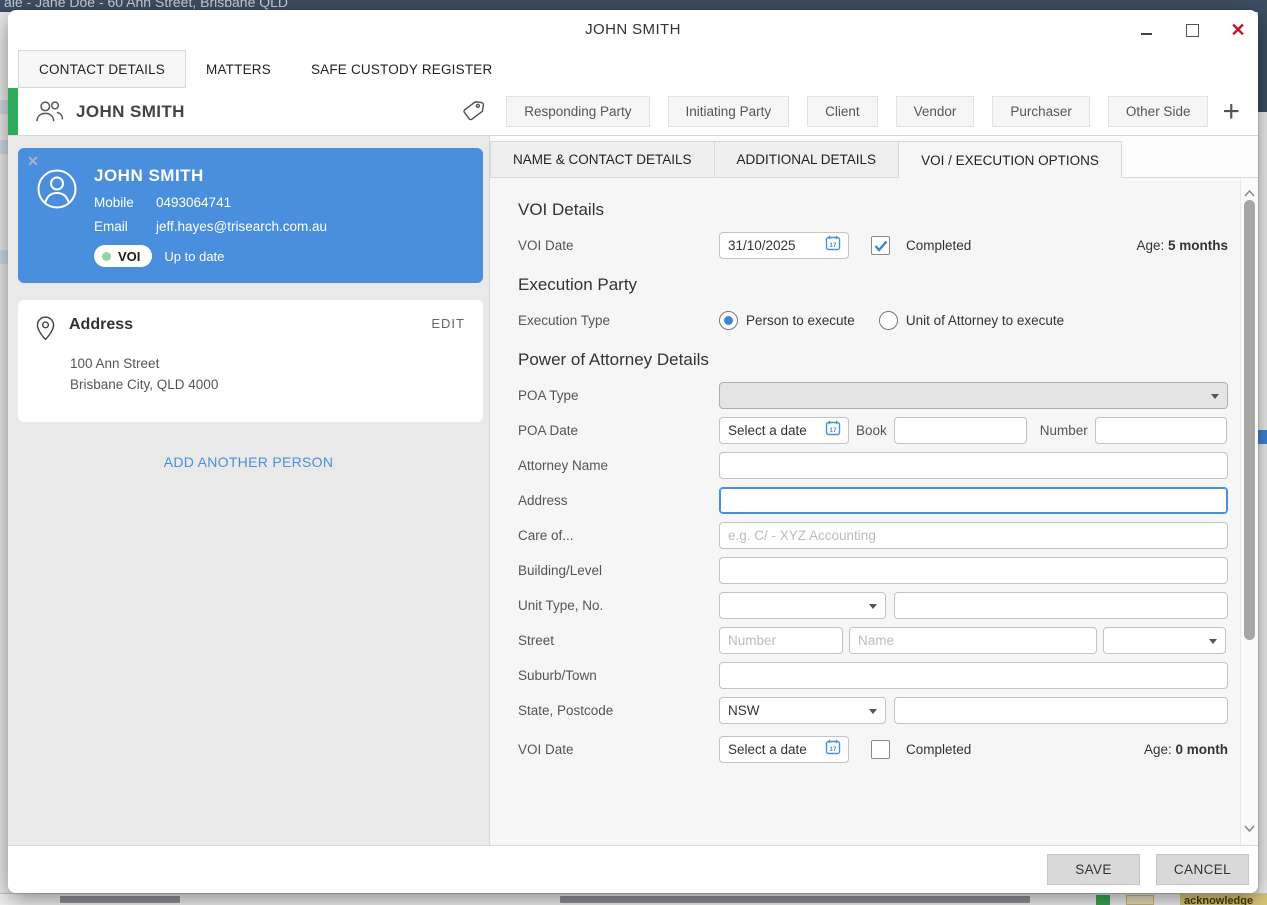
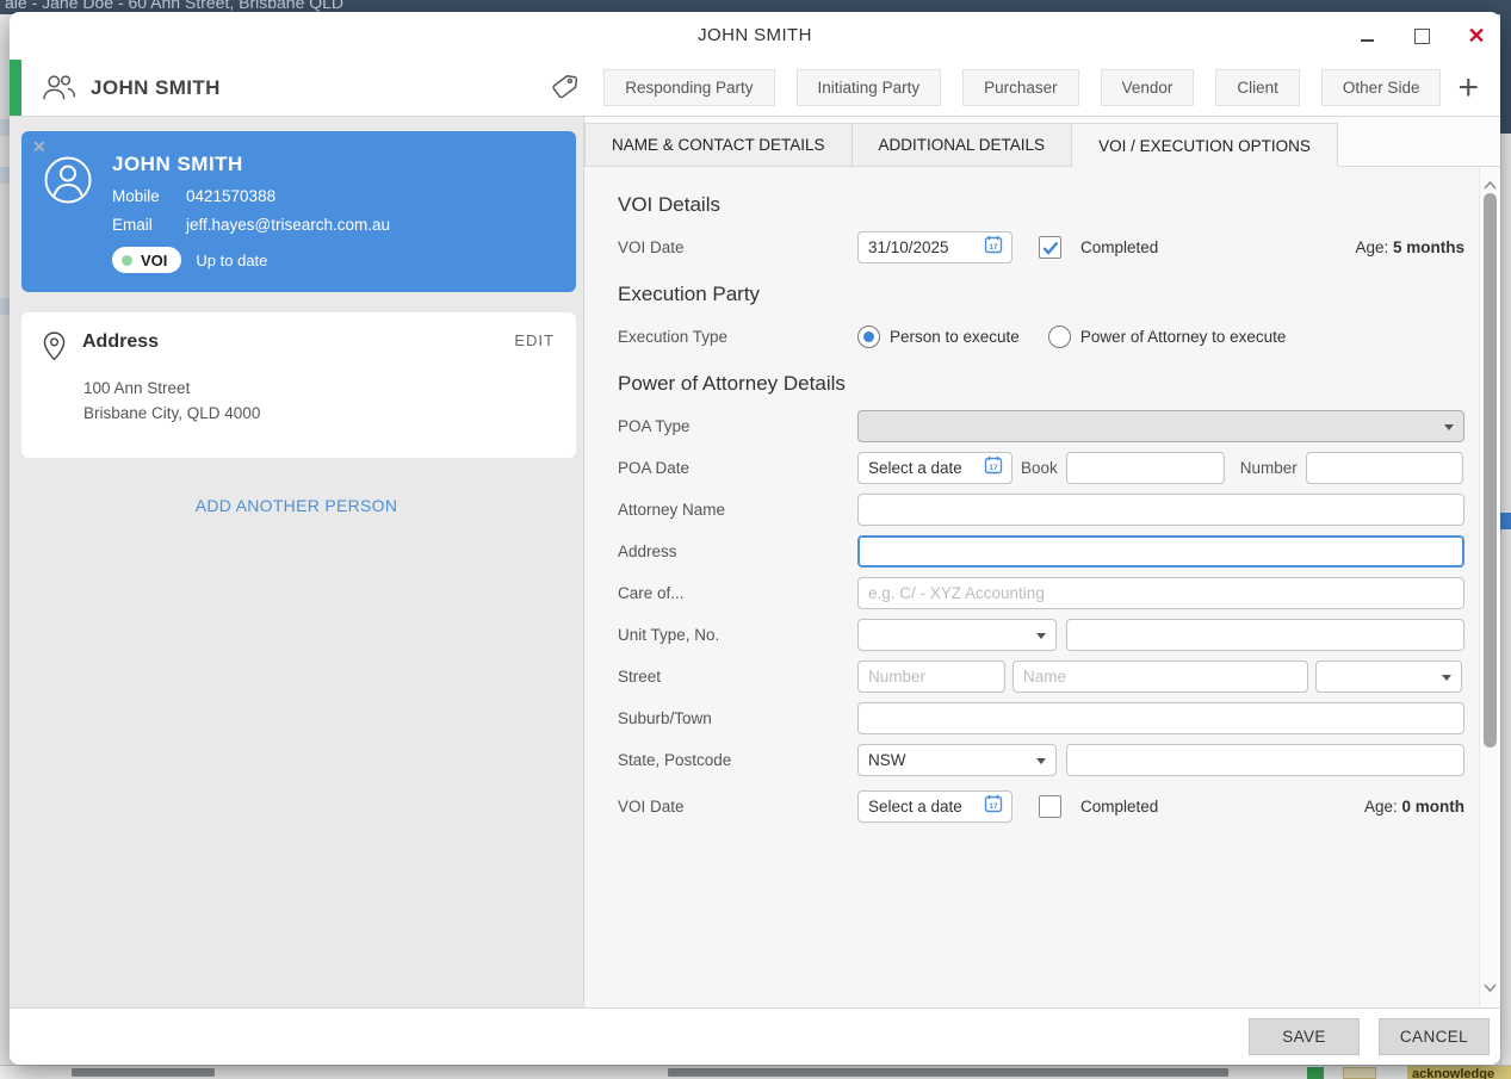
  ale - Jane Doe - 60 Ann Street, Brisbane QLD
  acknowledge
  JOHN SMITH
  ✕
- CONTACT DETAILS
- MATTERS
- SAFE CUSTODY REGISTER
  JOHN SMITH
  Responding Party
  Initiating Party
- Client
+ Purchaser
  Vendor
- Purchaser
+ Client
  Other Side
  +
  ✕
  JOHN SMITH
  Mobile
- 0493064741
+ 0421570388
  Email
  jeff.hayes@trisearch.com.au
  VOI
  Up to date
  Address
  EDIT
  100 Ann Street
  Brisbane City, QLD 4000
  ADD ANOTHER PERSON
  NAME & CONTACT DETAILS
  ADDITIONAL DETAILS
  VOI / EXECUTION OPTIONS
  VOI Details
  VOI Date
  31/10/2025
  Completed
  Age: 5 months
  Execution Party
  Execution Type
  Person to execute
- Unit of Attorney to execute
+ Power of Attorney to execute
  Power of Attorney Details
  POA Type
  POA Date
  Select a date
  Book
  Number
  Attorney Name
  Address
  Care of...
  e.g. C/ - XYZ Accounting
- Building/Level
  Unit Type, No.
  Street
  Number
  Name
  Suburb/Town
  State, Postcode
  NSW
  VOI Date
  Select a date
  Completed
  Age: 0 month
  SAVE
  CANCEL
